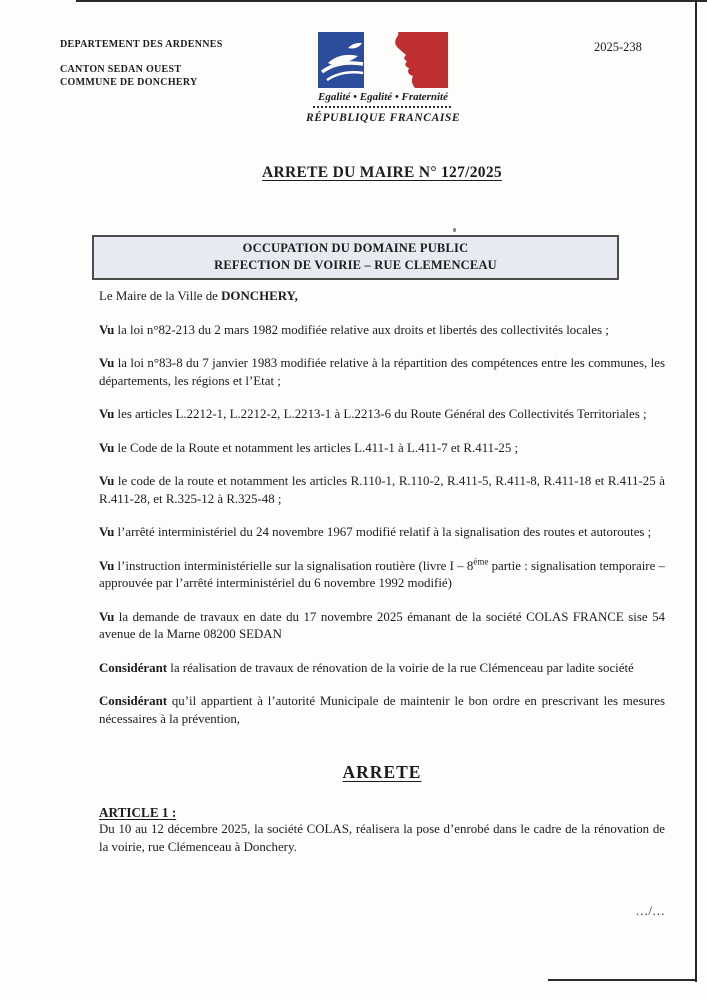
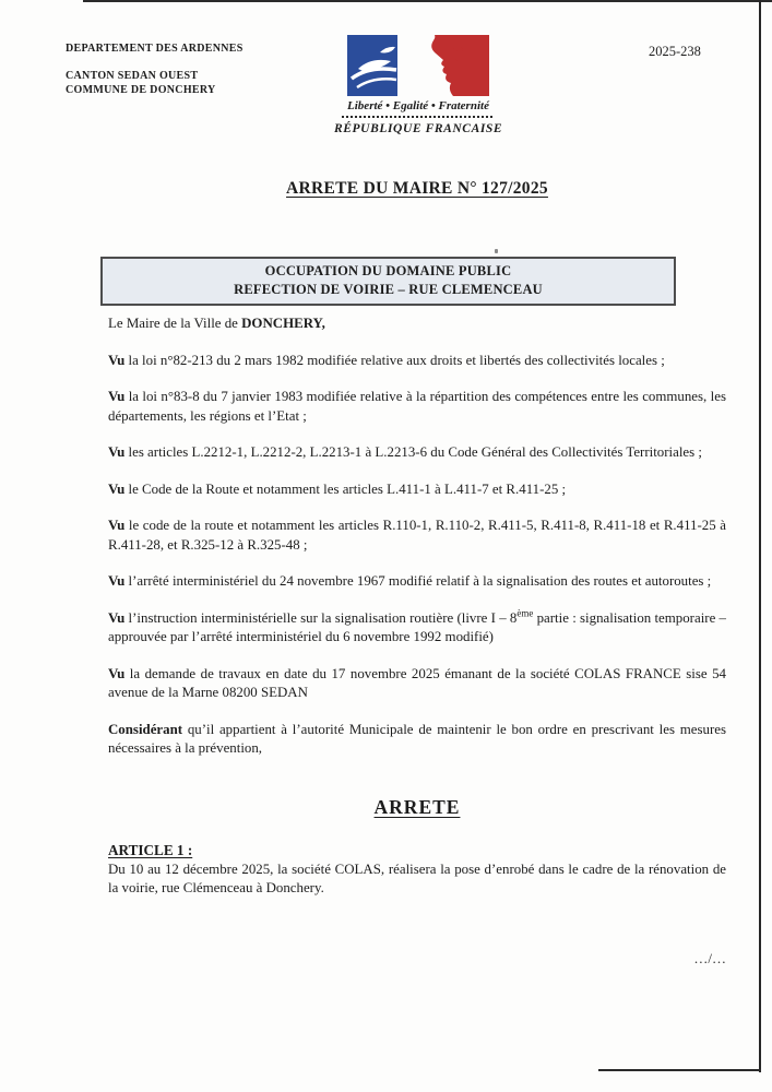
  DEPARTEMENT DES ARDENNES
  CANTON SEDAN OUEST
  COMMUNE DE DONCHERY
- Egalité • Egalité • Fraternité
+ Liberté • Egalité • Fraternité
  RÉPUBLIQUE FRANCAISE
  2025-238
  ARRETE DU MAIRE N° 127/2025
  OCCUPATION DU DOMAINE PUBLIC
  REFECTION DE VOIRIE – RUE CLEMENCEAU
  Le Maire de la Ville de DONCHERY,
  Vu la loi n°82-213 du 2 mars 1982 modifiée relative aux droits et libertés des collectivités locales ;
  Vu la loi n°83-8 du 7 janvier 1983 modifiée relative à la répartition des compétences entre les communes, les départements, les régions et l’Etat ;
- Vu les articles L.2212-1, L.2212-2, L.2213-1 à L.2213-6 du Route Général des Collectivités Territoriales ;
+ Vu les articles L.2212-1, L.2212-2, L.2213-1 à L.2213-6 du Code Général des Collectivités Territoriales ;
  Vu le Code de la Route et notamment les articles L.411-1 à L.411-7 et R.411-25 ;
  Vu le code de la route et notamment les articles R.110-1, R.110-2, R.411-5, R.411-8, R.411-18 et R.411-25 à R.411-28, et R.325-12 à R.325-48 ;
  Vu l’arrêté interministériel du 24 novembre 1967 modifié relatif à la signalisation des routes et autoroutes ;
  Vu l’instruction interministérielle sur la signalisation routière (livre I – 8ème partie : signalisation temporaire – approuvée par l’arrêté interministériel du 6 novembre 1992 modifié)
  Vu la demande de travaux en date du 17 novembre 2025 émanant de la société COLAS FRANCE sise 54 avenue de la Marne 08200 SEDAN
- Considérant la réalisation de travaux de rénovation de la voirie de la rue Clémenceau par ladite société
  Considérant qu’il appartient à l’autorité Municipale de maintenir le bon ordre en prescrivant les mesures nécessaires à la prévention,
  ARRETE
  ARTICLE 1 :
  Du 10 au 12 décembre 2025, la société COLAS, réalisera la pose d’enrobé dans le cadre de la rénovation de la voirie, rue Clémenceau à Donchery.
  …/…
